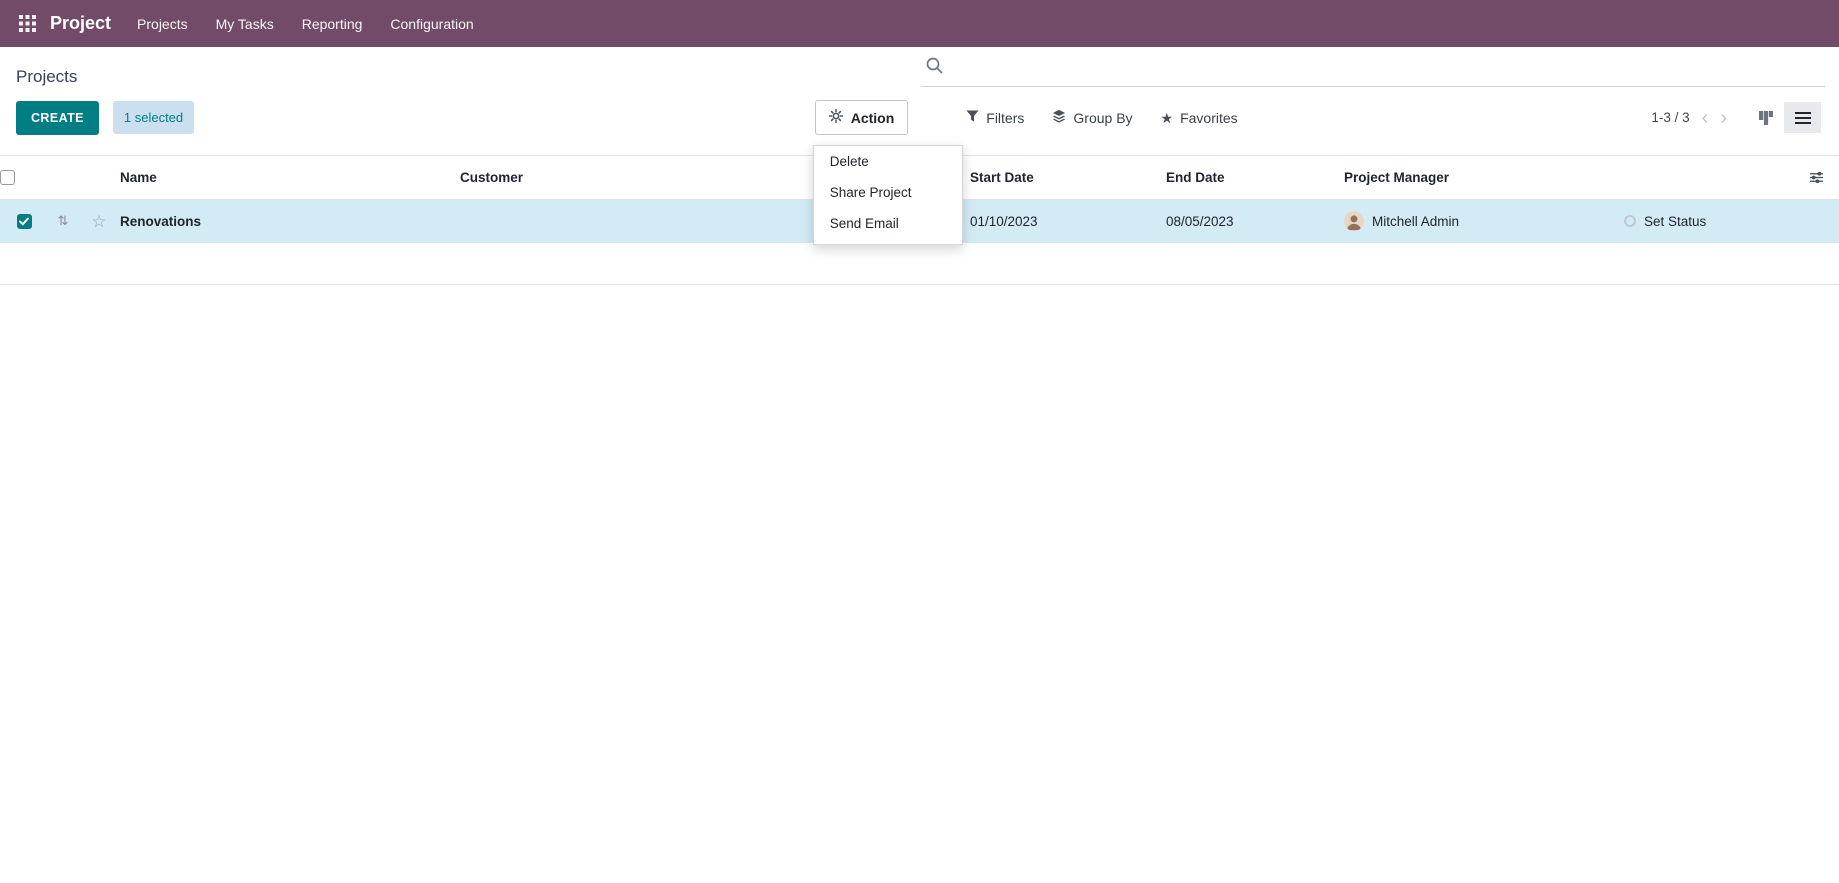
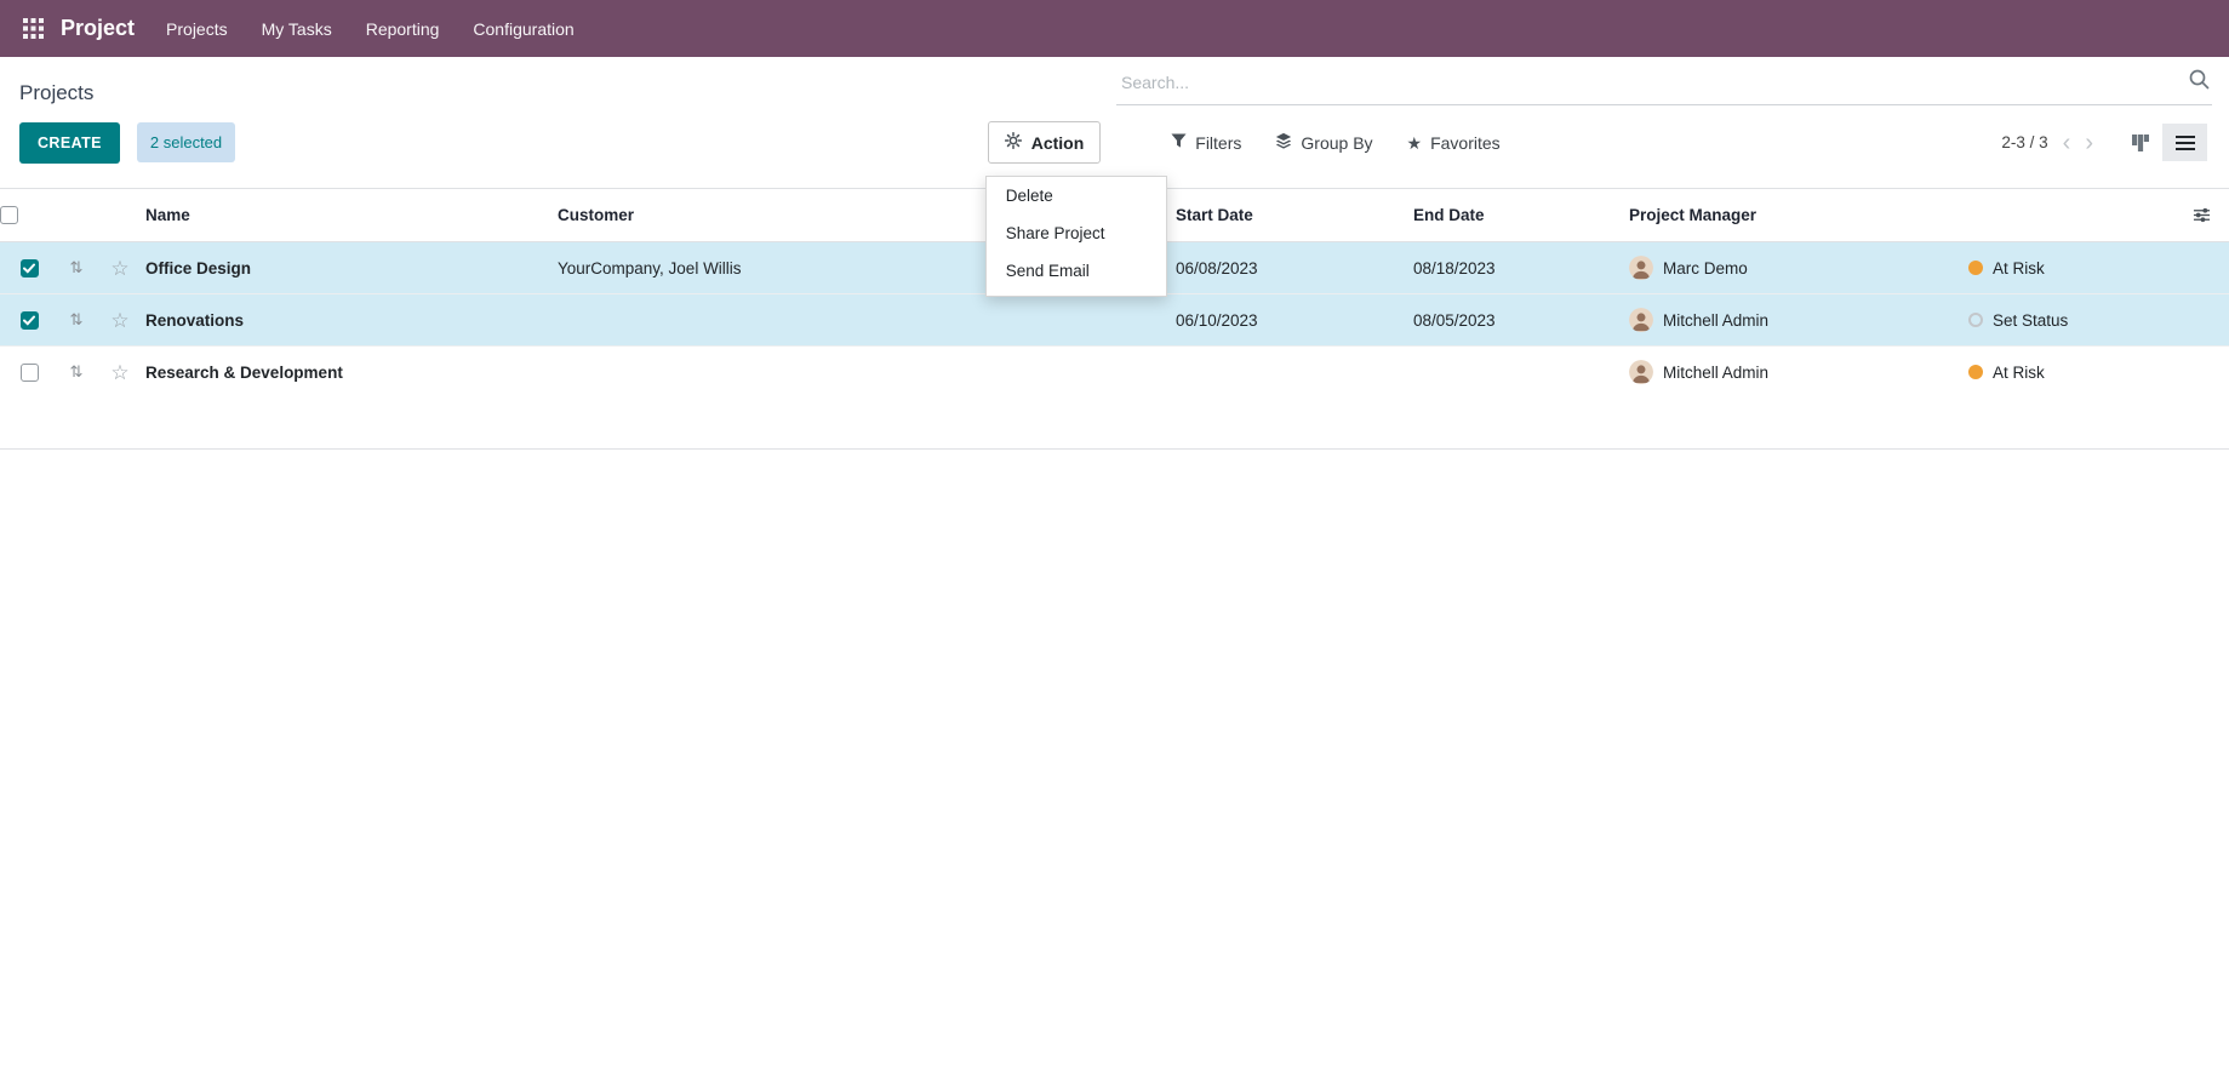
  Project
  Projects
  My Tasks
  Reporting
  Configuration
  Projects
+ Search...
  CREATE
- 1 selected
+ 2 selected
  Action
  Delete
  Share Project
  Send Email
  Filters
  Group By
  ★
  Favorites
- 1-3 / 3
+ 2-3 / 3
  ‹
  ›
  			Name	Customer	Start Date	End Date	Project Manager
+ 	⇅	☆	Office Design	YourCompany, Joel Willis	06/08/2023	08/18/2023	Marc Demo	At Risk
- 	⇅	☆	Renovations		01/10/2023	08/05/2023	Mitchell Admin	Set Status
+ 	⇅	☆	Renovations		06/10/2023	08/05/2023	Mitchell Admin	Set Status
+ 	⇅	☆	Research & Development				Mitchell Admin	At Risk
